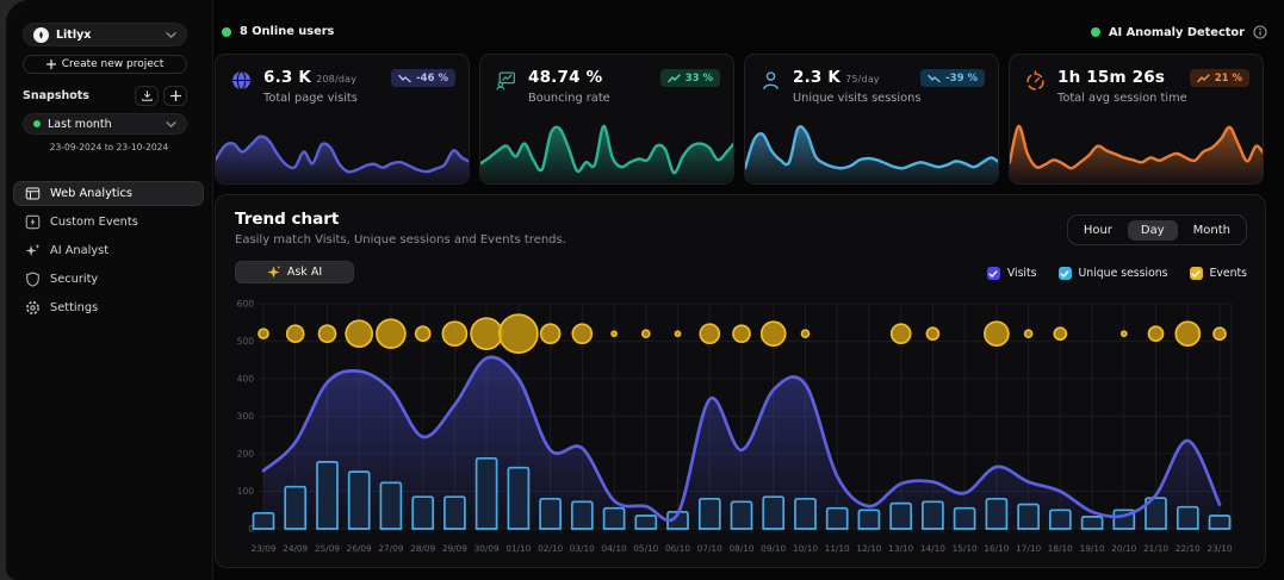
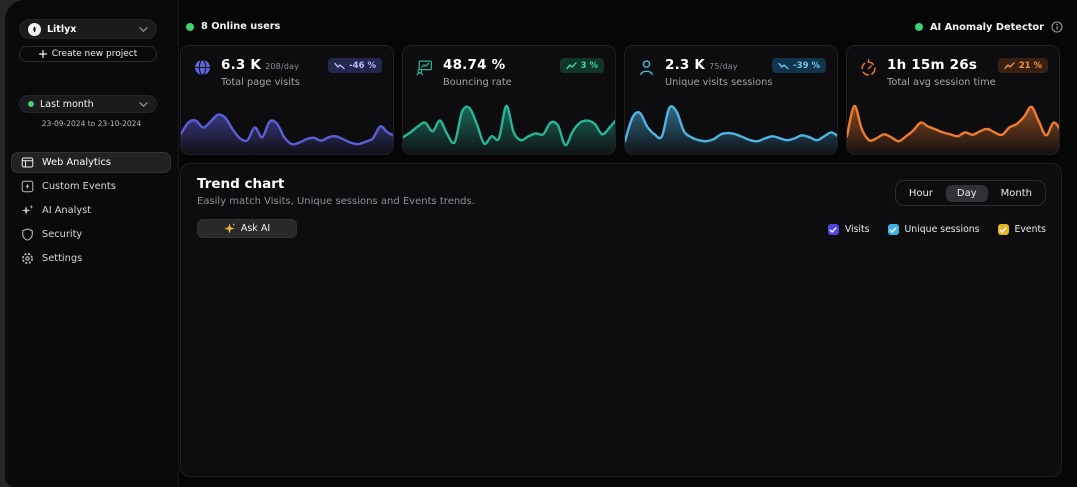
  Litlyx
  Create new project
- Snapshots
  Last month
  23-09-2024 to 23-10-2024
  Web Analytics
  Custom Events
  AI Analyst
  Security
  Settings
  8 Online users
  AI Anomaly Detector
  6.3 K 208/day
  Total page visits
  -46 %
  48.74 %
  Bouncing rate
- 33 %
+ 3 %
  2.3 K 75/day
  Unique visits sessions
  -39 %
  1h 15m 26s
  Total avg session time
  21 %
  Trend chart
  Easily match Visits, Unique sessions and Events trends.
  Ask AI
  Hour
  Day
  Month
  Visits
  Unique sessions
  Events
- 0
- 100
- 200
- 300
- 400
- 500
- 600
- 23/09
- 24/09
- 25/09
- 26/09
- 27/09
- 28/09
- 29/09
- 30/09
- 01/10
- 02/10
- 03/10
- 04/10
- 05/10
- 06/10
- 07/10
- 08/10
- 09/10
- 10/10
- 11/10
- 12/10
- 13/10
- 14/10
- 15/10
- 16/10
- 17/10
- 18/10
- 19/10
- 20/10
- 21/10
- 22/10
- 23/10
